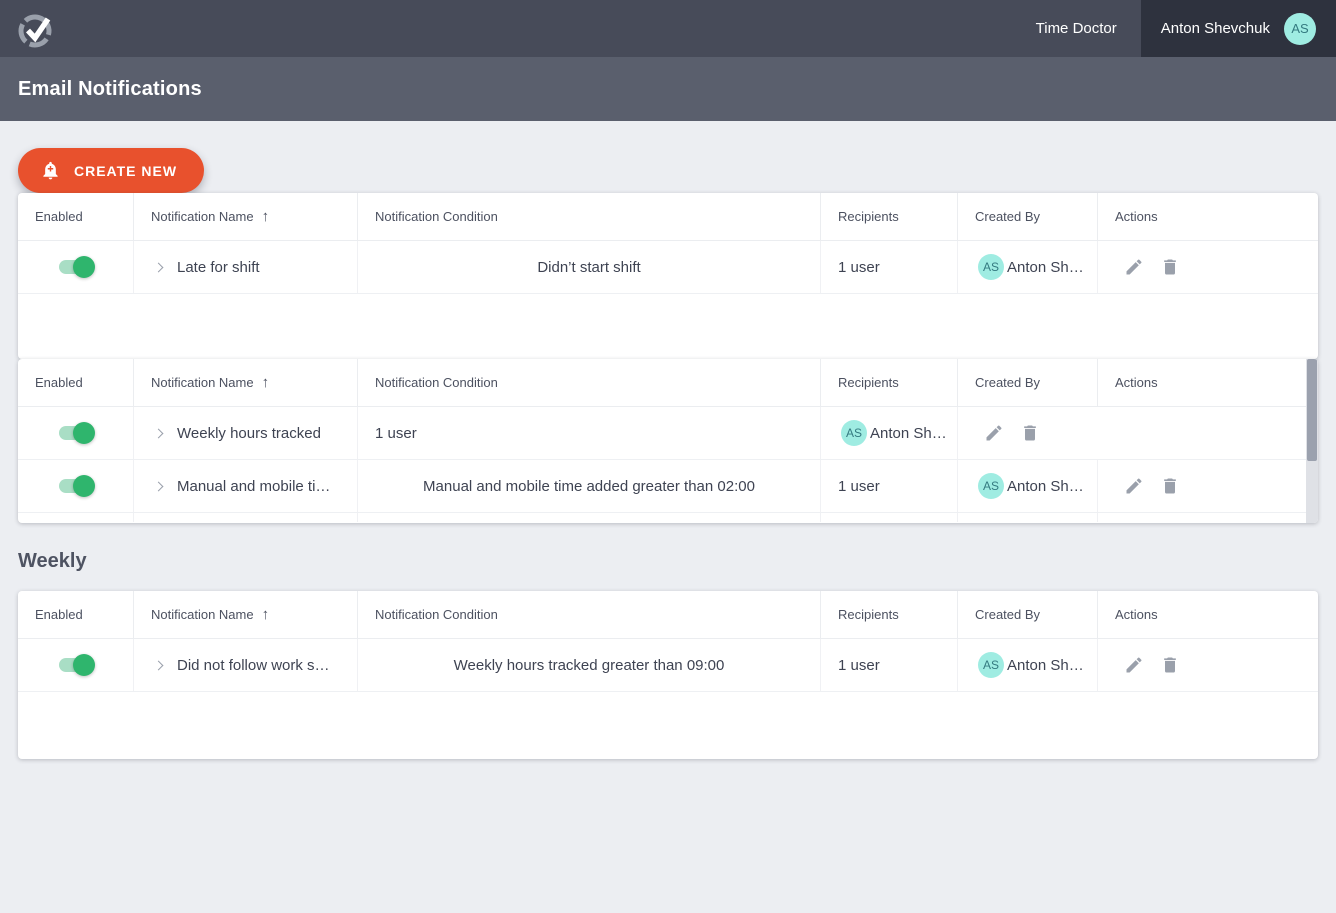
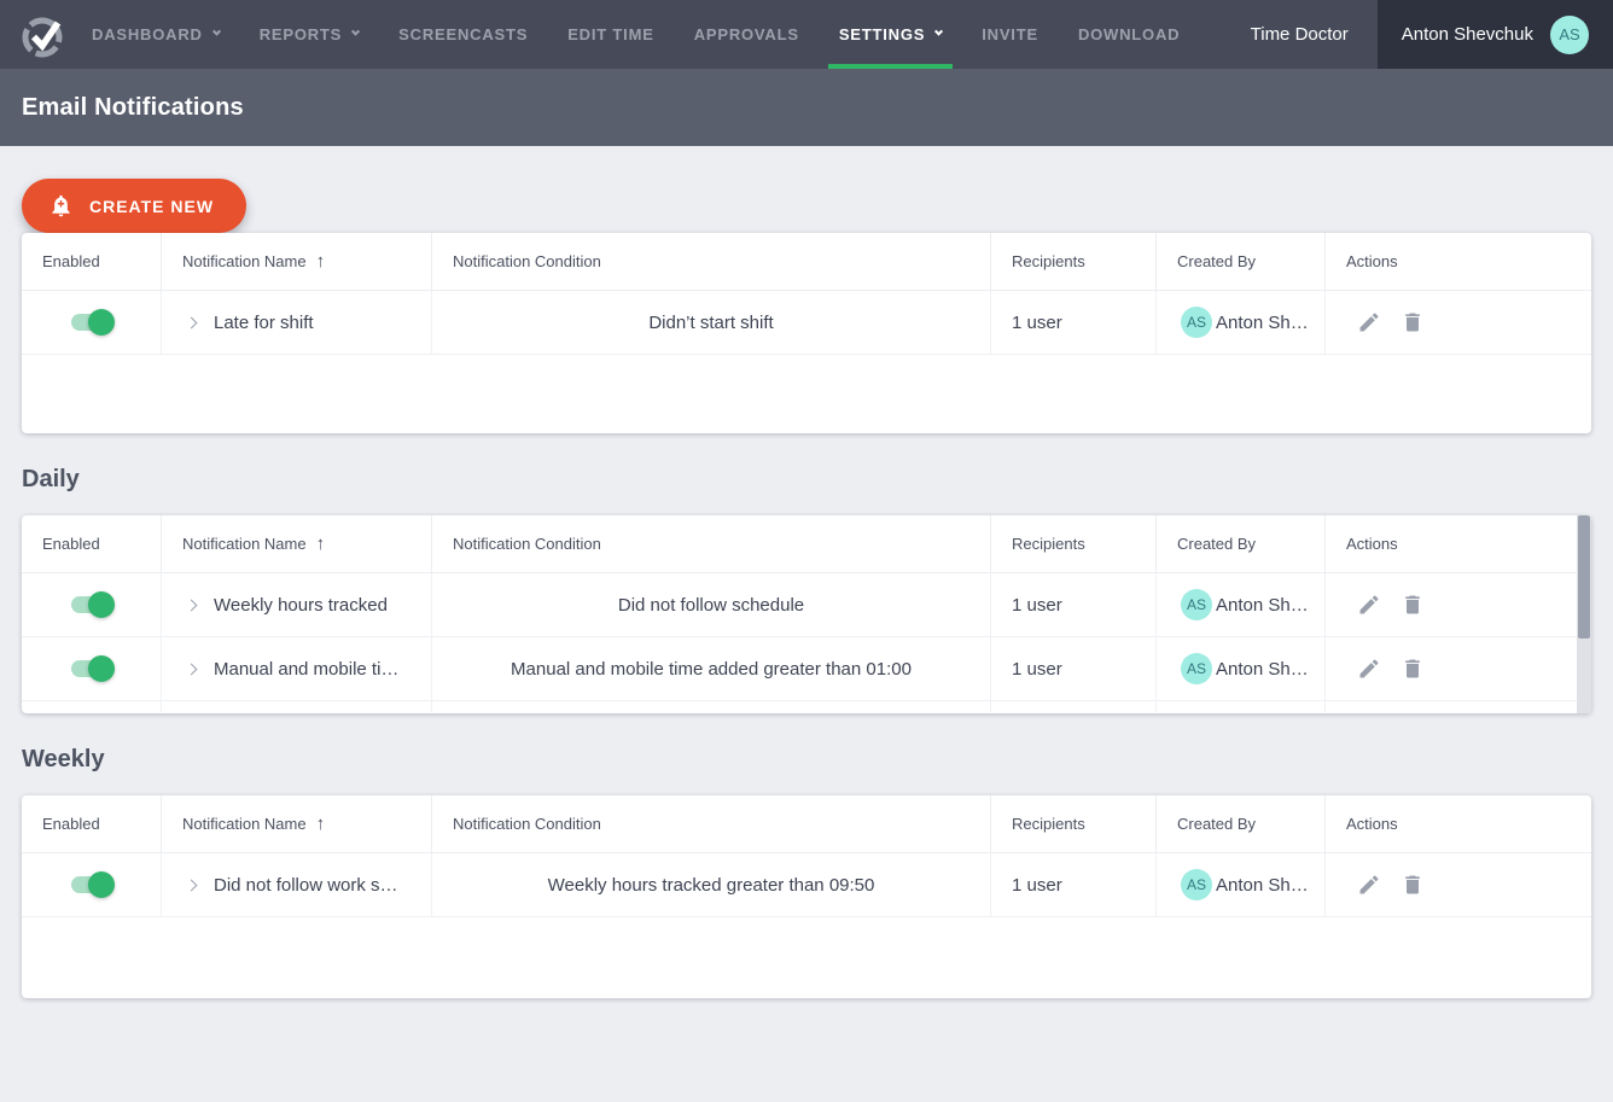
+ DASHBOARD
+ REPORTS
+ SCREENCASTS
+ EDIT TIME
+ APPROVALS
+ SETTINGS
+ INVITE
+ DOWNLOAD
  Time Doctor
  Anton Shevchuk
  AS
  Email Notifications
  CREATE NEW
  Enabled
  Notification Name
  ↑
  Notification Condition
  Recipients
  Created By
  Actions
  Late for shift
  Didn’t start shift
  1 user
  AS
  Anton Sh…
+ Daily
  Enabled
  Notification Name
  ↑
  Notification Condition
  Recipients
  Created By
  Actions
  Weekly hours tracked
+ Did not follow schedule
  1 user
  AS
  Anton Sh…
  Manual and mobile ti…
- Manual and mobile time added greater than 02:00
+ Manual and mobile time added greater than 01:00
  1 user
  AS
  Anton Sh…
  Weekly
  Enabled
  Notification Name
  ↑
  Notification Condition
  Recipients
  Created By
  Actions
  Did not follow work s…
- Weekly hours tracked greater than 09:00
+ Weekly hours tracked greater than 09:50
  1 user
  AS
  Anton Sh…
